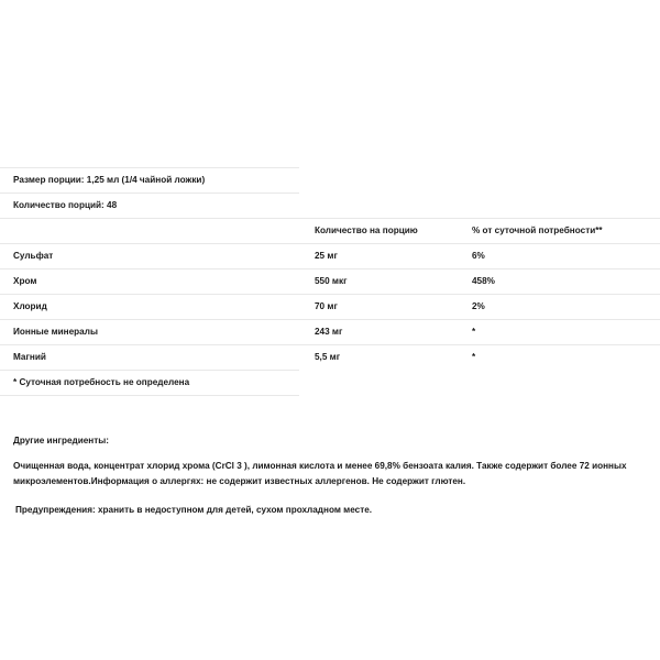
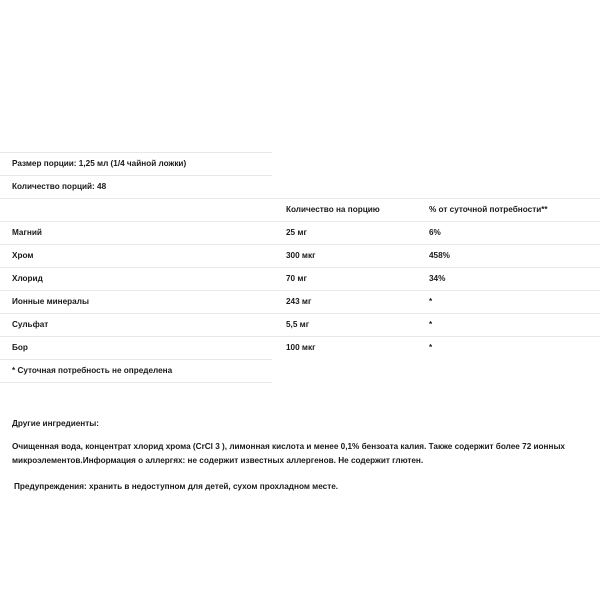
  Размер порции: 1,25 мл (1/4 чайной ложки)
  Количество порций: 48
  	Количество на порцию	% от суточной потребности**
- Сульфат	25 мг	6%
+ Магний	25 мг	6%
- Хром	550 мкг	458%
+ Хром	300 мкг	458%
- Хлорид	70 мг	2%
+ Хлорид	70 мг	34%
  Ионные минералы	243 мг	*
- Магний	5,5 мг	*
+ Сульфат	5,5 мг	*
+ Бор	100 мкг	*
  * Суточная потребность не определена
  Другие ингредиенты:
- Очищенная вода, концентрат хлорид хрома (CrCl 3 ), лимонная кислота и менее 69,8% бензоата калия. Также содержит более 72 ионных микроэлементов.Информация о аллергях: не содержит известных аллергенов. Не содержит глютен.
+ Очищенная вода, концентрат хлорид хрома (CrCl 3 ), лимонная кислота и менее 0,1% бензоата калия. Также содержит более 72 ионных микроэлементов.Информация о аллергях: не содержит известных аллергенов. Не содержит глютен.
  Предупреждения: хранить в недоступном для детей, сухом прохладном месте.
